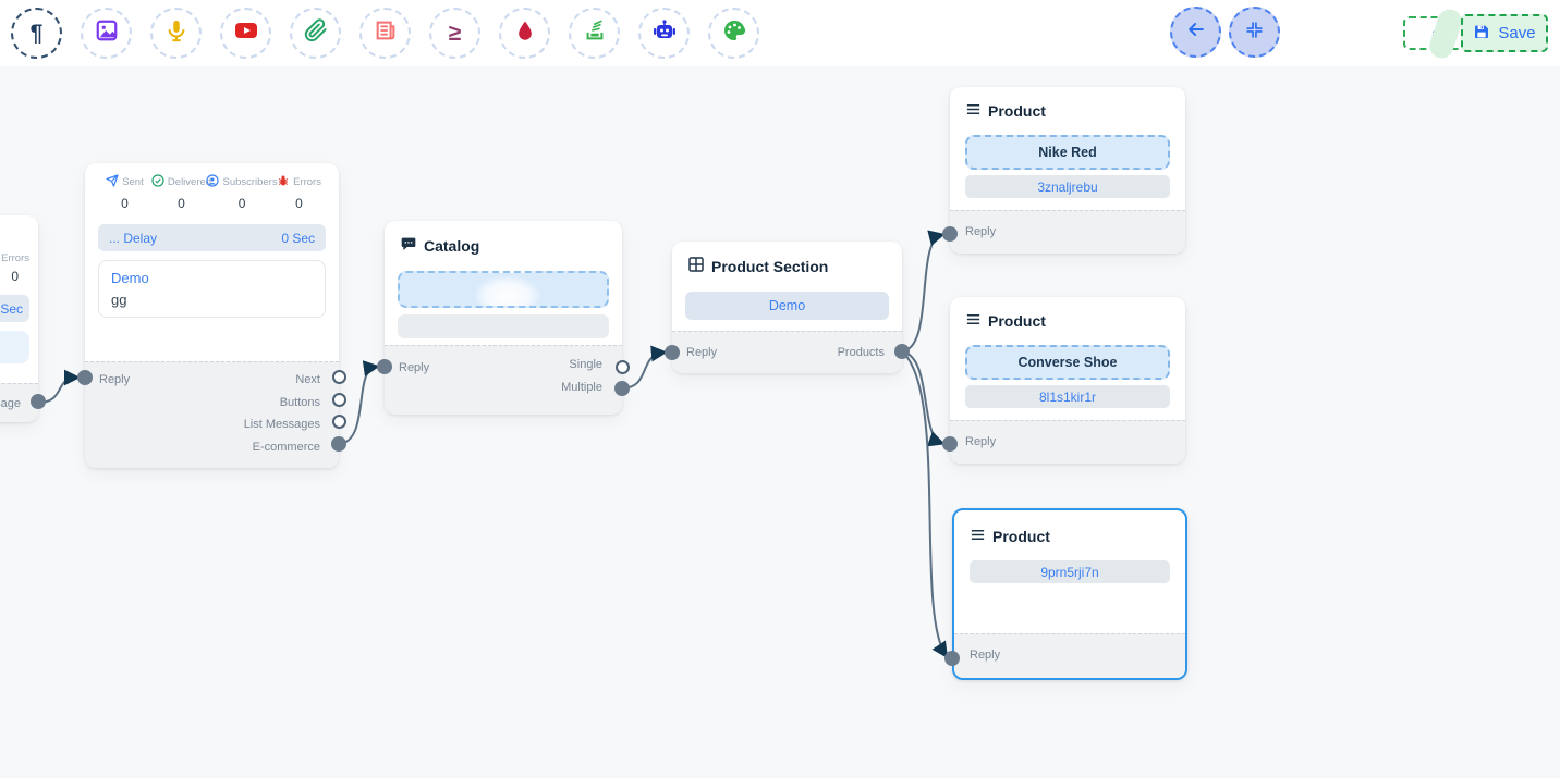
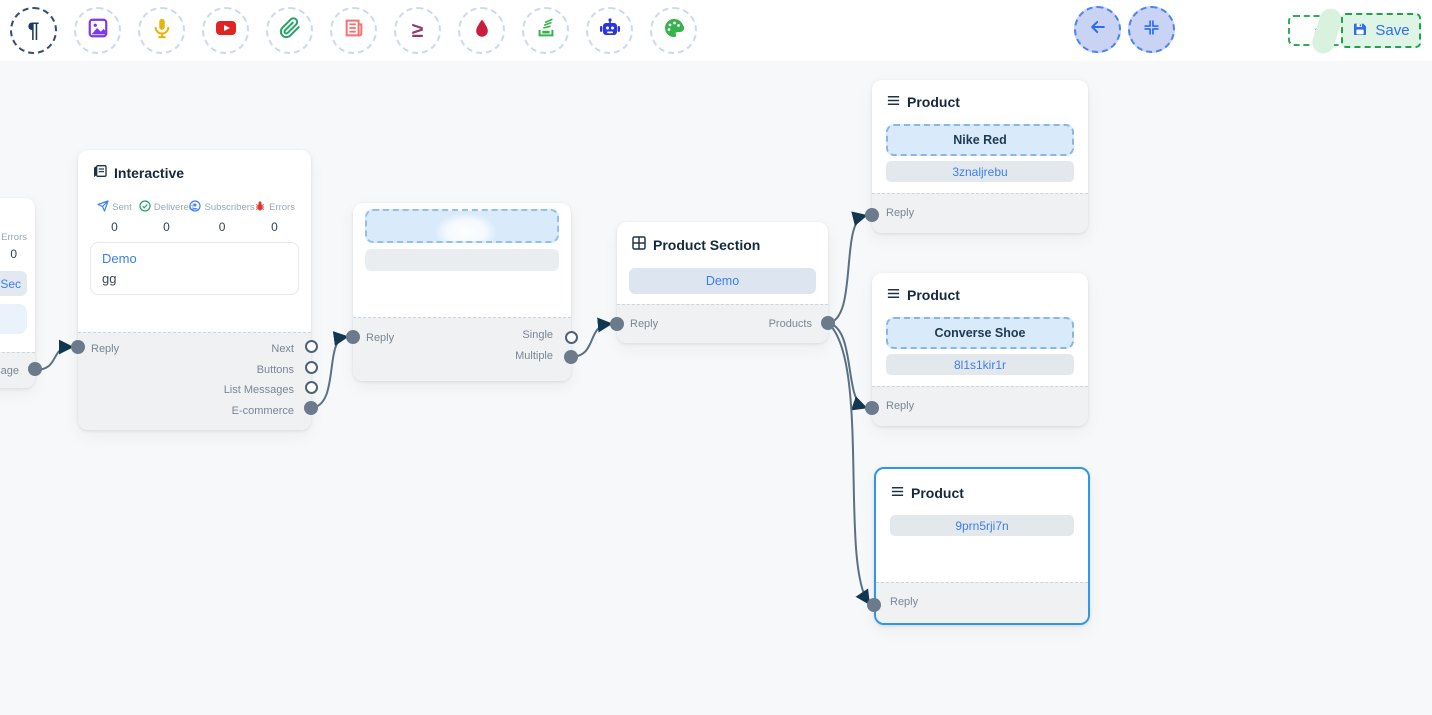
  ¶
  ≥
  Save
  Errors
  0
  Sec
+ Interactive
  Sent
  0
  Delivered
  0
  Subscribers
  0
  Errors
  0
- ... Delay
- 0 Sec
  Demo
  gg
  Reply
  Next
  Buttons
  List Messages
  E-commerce
- Catalog
  Reply
  Single
  Multiple
  Product Section
  Demo
  Reply
  Products
  Product
  Nike Red
  3znaljrebu
  Reply
  Product
  Converse Shoe
  8l1s1kir1r
  Reply
  Product
  9prn5rji7n
  Reply
